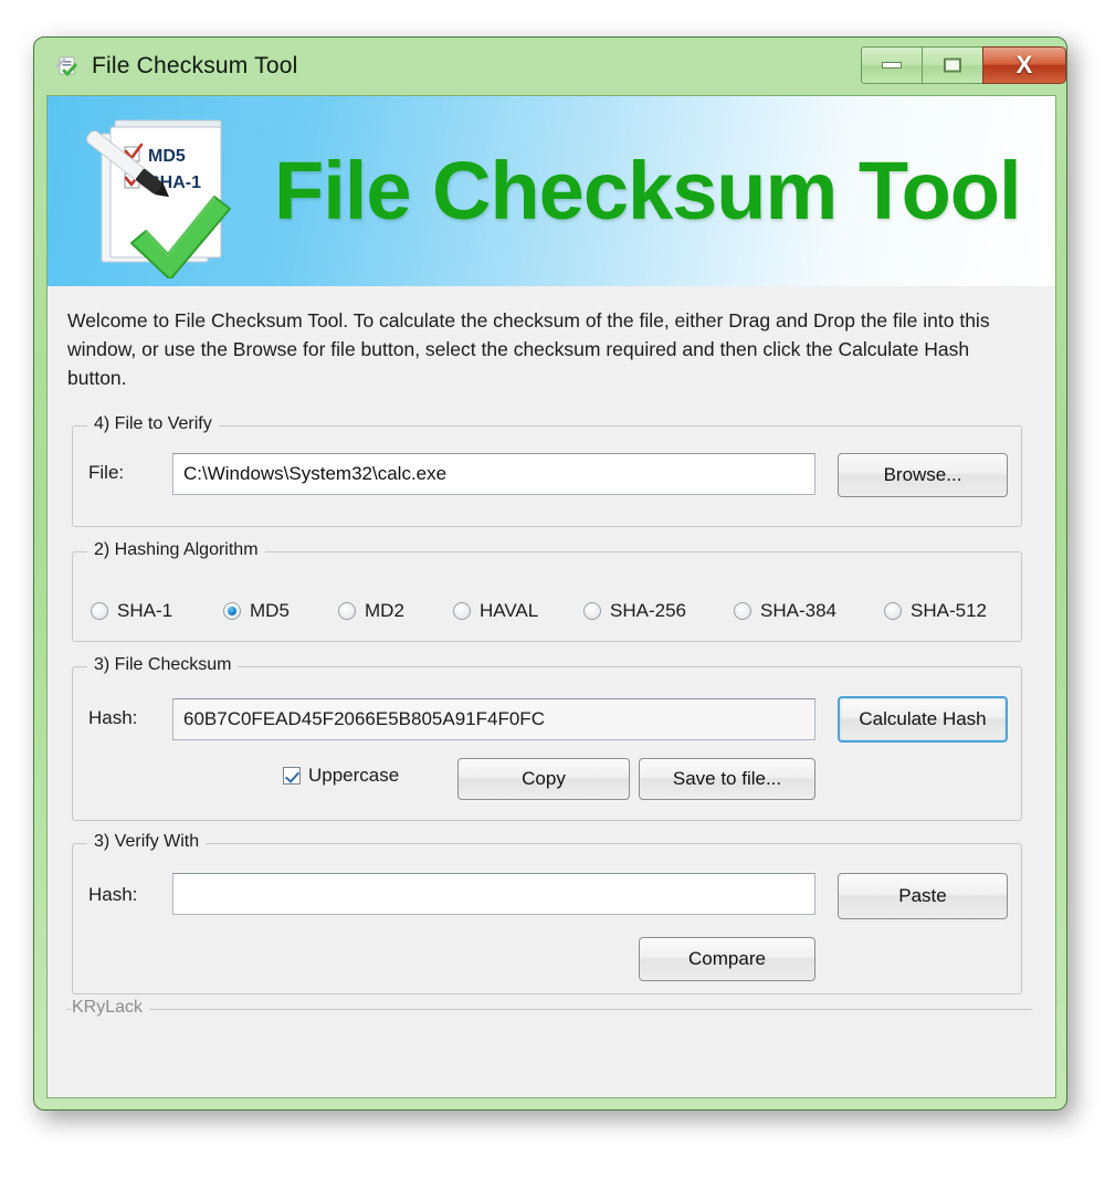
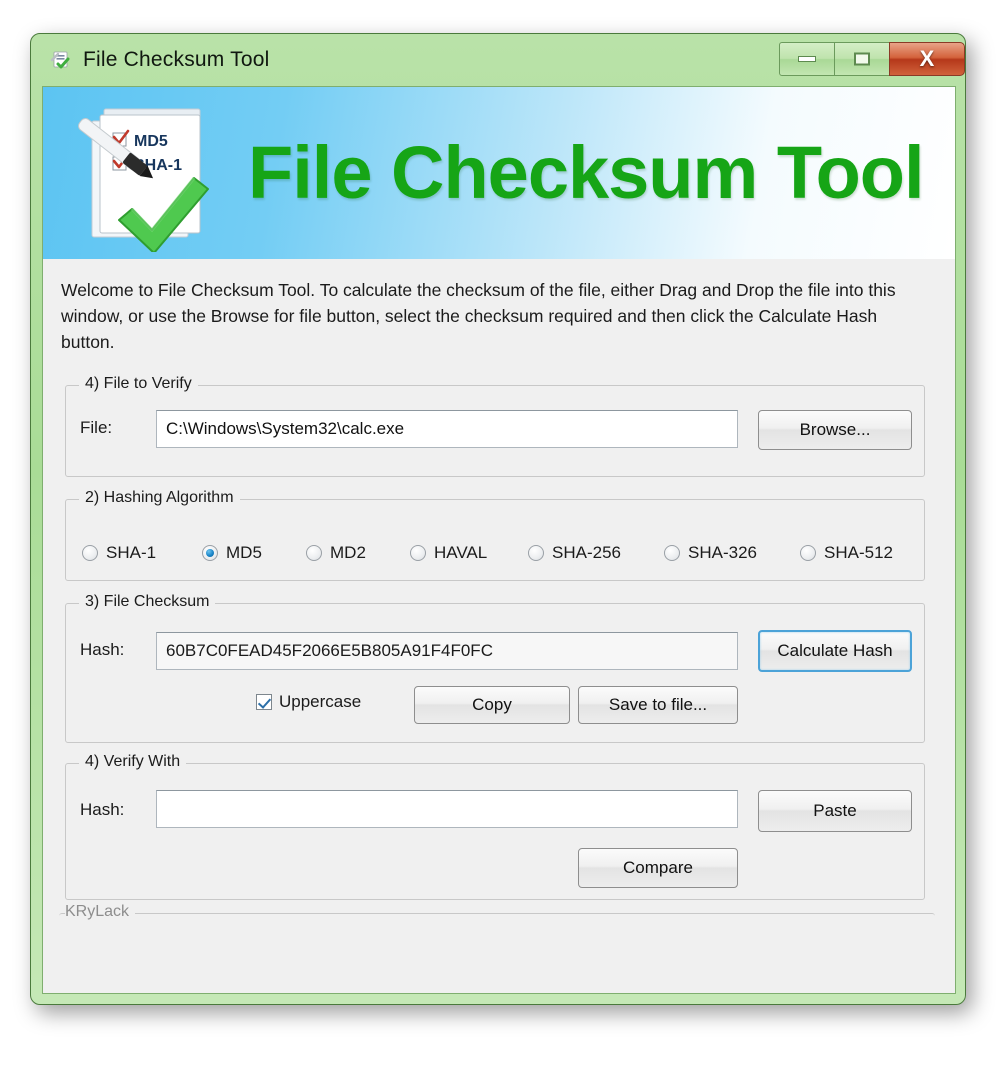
  File Checksum Tool
  X
  MD5
  HA-1
  File Checksum Tool
  Welcome to File Checksum Tool. To calculate the checksum of the file, either Drag and Drop the file into this window, or use the Browse for file button, select the checksum required and then click the Calculate Hash button.
  4) File to Verify
  File:
  C:\Windows\System32\calc.exe
  Browse...
  2) Hashing Algorithm
  SHA-1
  MD5
  MD2
  HAVAL
  SHA-256
- SHA-384
+ SHA-326
  SHA-512
  3) File Checksum
  Hash:
  60B7C0FEAD45F2066E5B805A91F4F0FC
  Calculate Hash
  Uppercase
  Copy
  Save to file...
- 3) Verify With
+ 4) Verify With
  Hash:
  Paste
  Compare
  KRyLack
